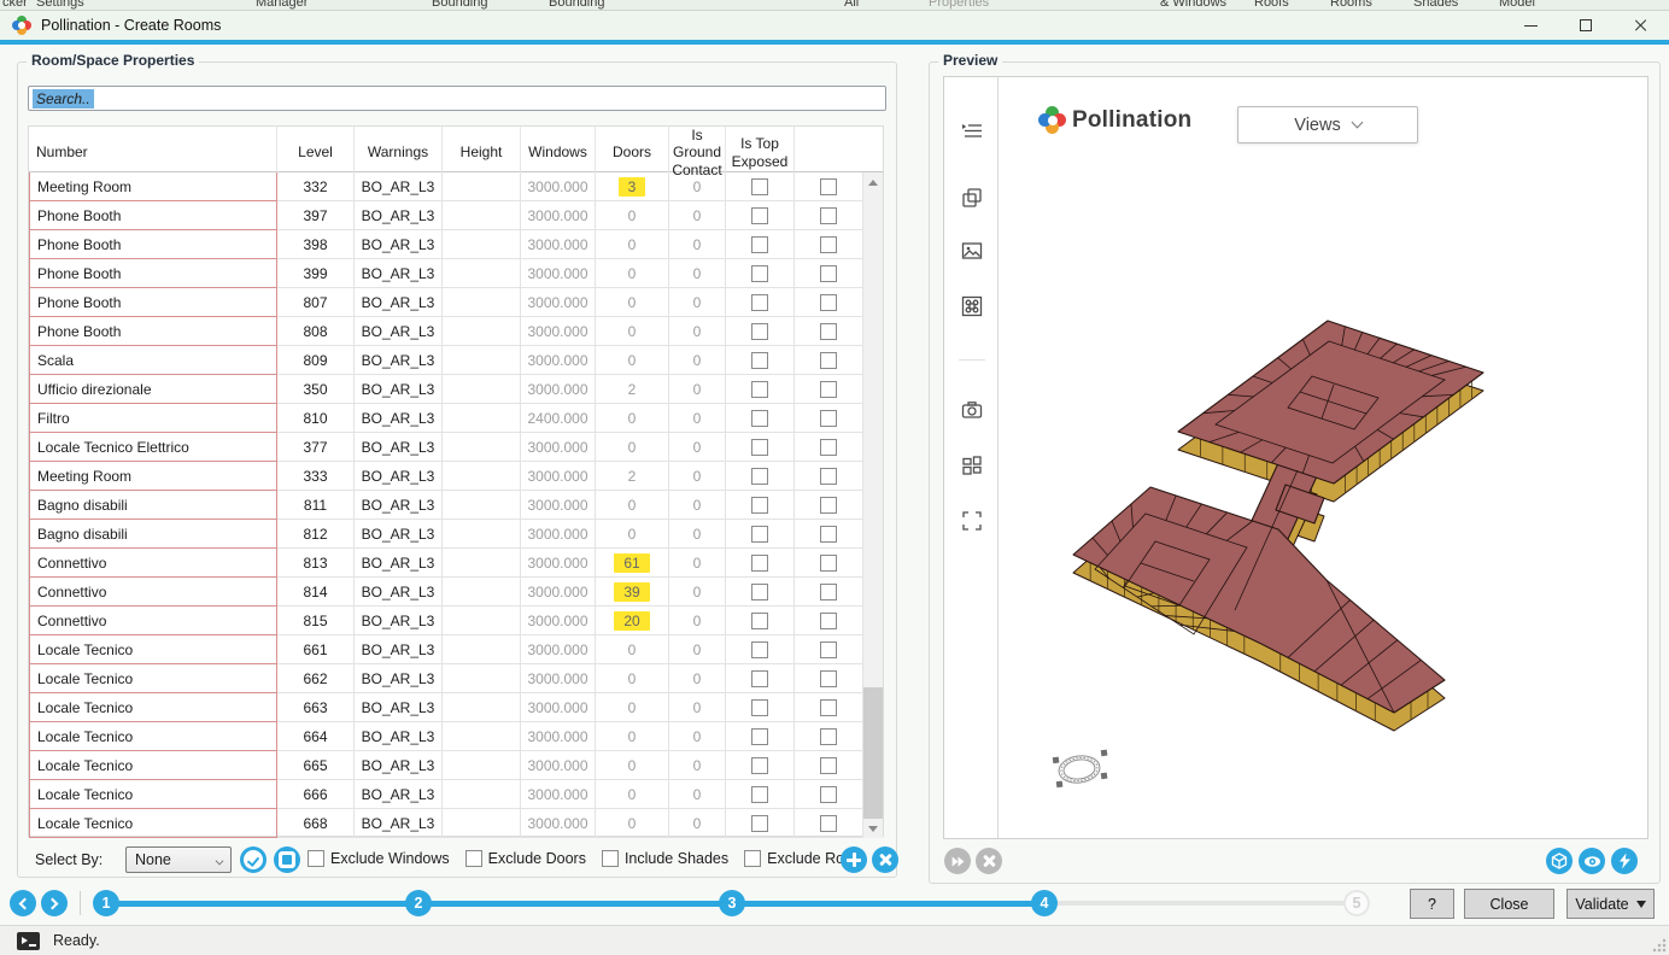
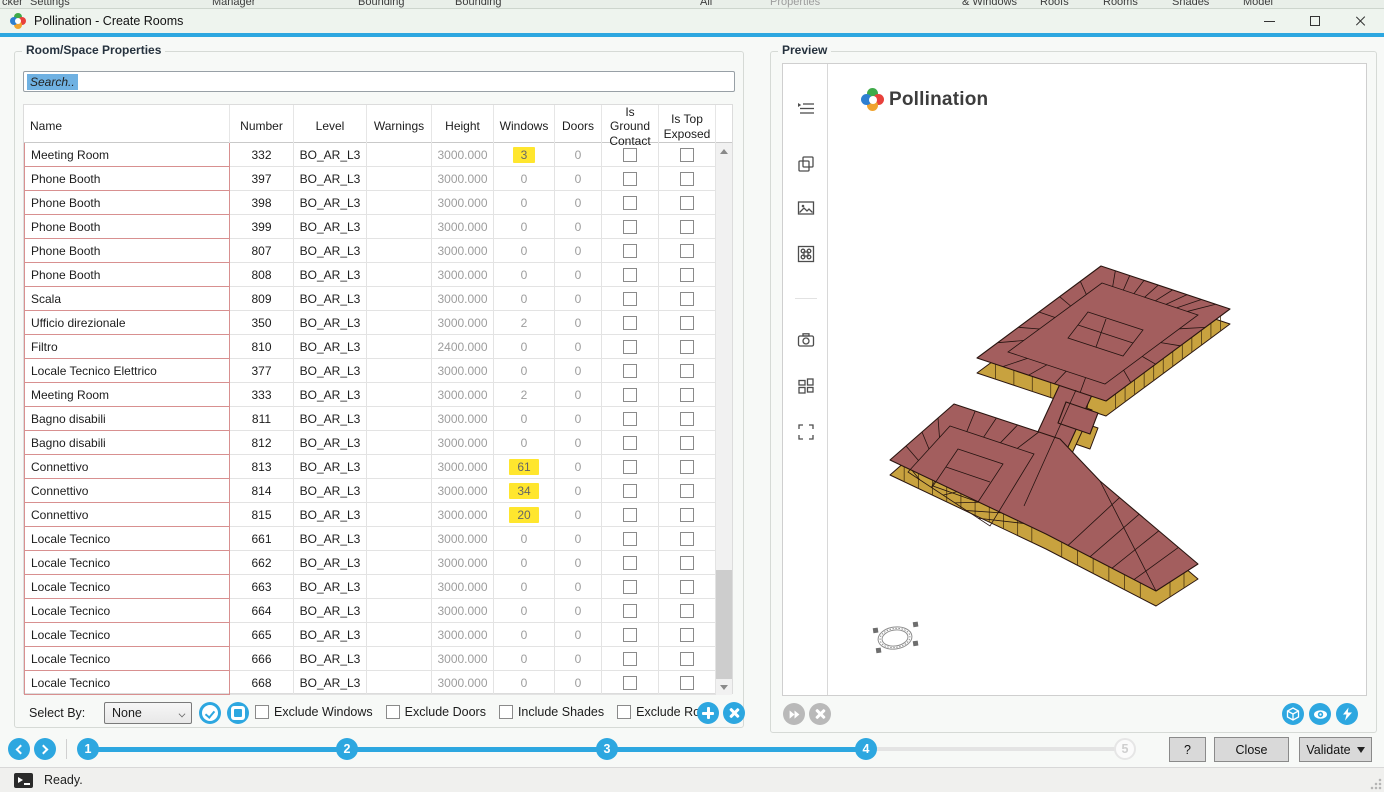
  cker
  Settings
  Manager
  Bounding
  Bounding
  All
  Properties
  & Windows
  Roofs
  Rooms
  Shades
  Model
  Pollination - Create Rooms
  Room/Space Properties
  Search..
+ Name
  Number
  Level
  Warnings
  Height
  Windows
  Doors
  Is Ground Contact
  Is Top Exposed
  Meeting Room
  332
  BO_AR_L3
  3000.000
  3
  0
  Phone Booth
  397
  BO_AR_L3
  3000.000
  0
  0
  Phone Booth
  398
  BO_AR_L3
  3000.000
  0
  0
  Phone Booth
  399
  BO_AR_L3
  3000.000
  0
  0
  Phone Booth
  807
  BO_AR_L3
  3000.000
  0
  0
  Phone Booth
  808
  BO_AR_L3
  3000.000
  0
  0
  Scala
  809
  BO_AR_L3
  3000.000
  0
  0
  Ufficio direzionale
  350
  BO_AR_L3
  3000.000
  2
  0
  Filtro
  810
  BO_AR_L3
  2400.000
  0
  0
  Locale Tecnico Elettrico
  377
  BO_AR_L3
  3000.000
  0
  0
  Meeting Room
  333
  BO_AR_L3
  3000.000
  2
  0
  Bagno disabili
  811
  BO_AR_L3
  3000.000
  0
  0
  Bagno disabili
  812
  BO_AR_L3
  3000.000
  0
  0
  Connettivo
  813
  BO_AR_L3
  3000.000
  61
  0
  Connettivo
  814
  BO_AR_L3
  3000.000
- 39
+ 34
  0
  Connettivo
  815
  BO_AR_L3
  3000.000
  20
  0
  Locale Tecnico
  661
  BO_AR_L3
  3000.000
  0
  0
  Locale Tecnico
  662
  BO_AR_L3
  3000.000
  0
  0
  Locale Tecnico
  663
  BO_AR_L3
  3000.000
  0
  0
  Locale Tecnico
  664
  BO_AR_L3
  3000.000
  0
  0
  Locale Tecnico
  665
  BO_AR_L3
  3000.000
  0
  0
  Locale Tecnico
  666
  BO_AR_L3
  3000.000
  0
  0
  Locale Tecnico
  668
  BO_AR_L3
  3000.000
  0
  0
  Select By:
  None
  Exclude Windows
  Exclude Doors
  Include Shades
  Preview
  Pollination
- Views
  1
  2
  3
  4
  5
  ?
  Close
  Validate
  Ready.
